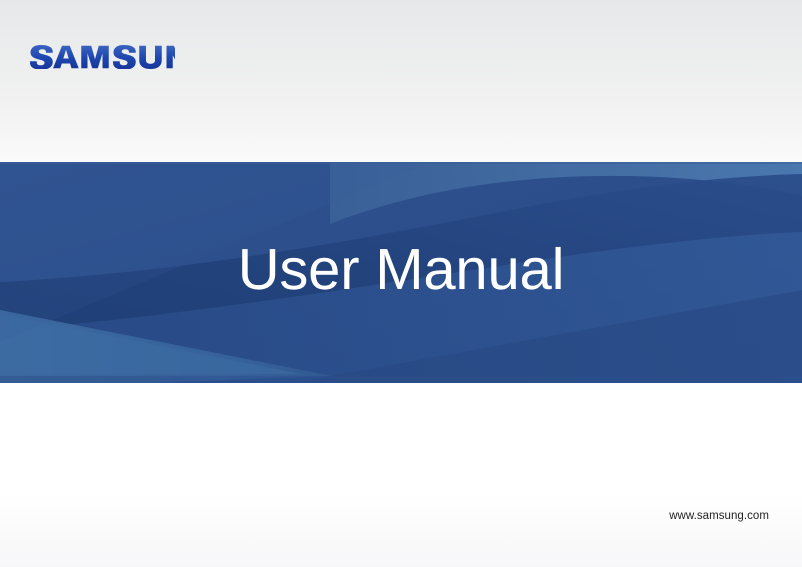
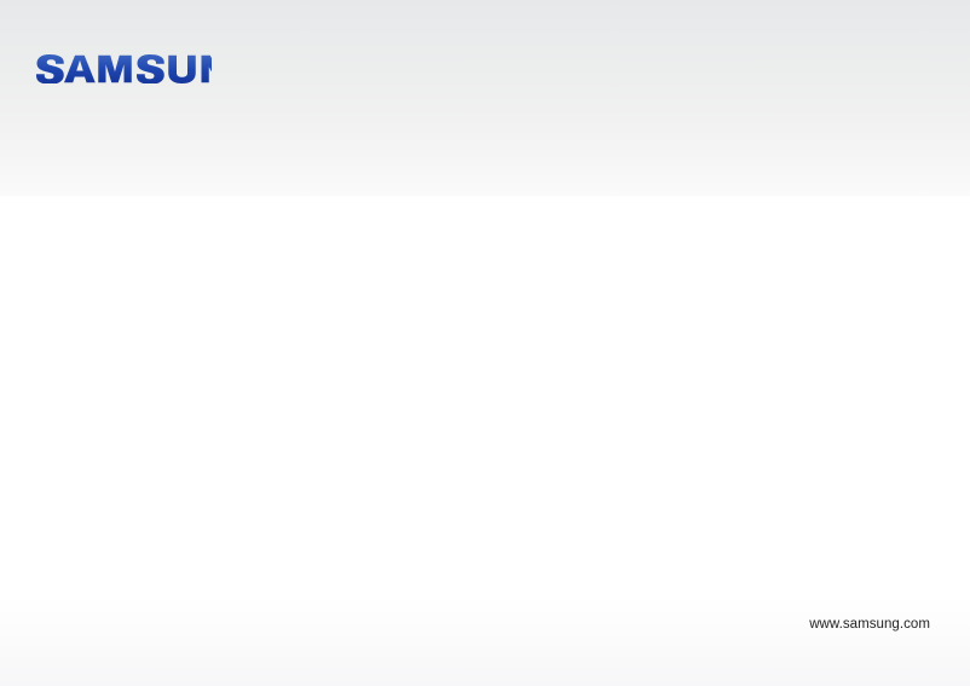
- User Manual
  www.samsung.com
